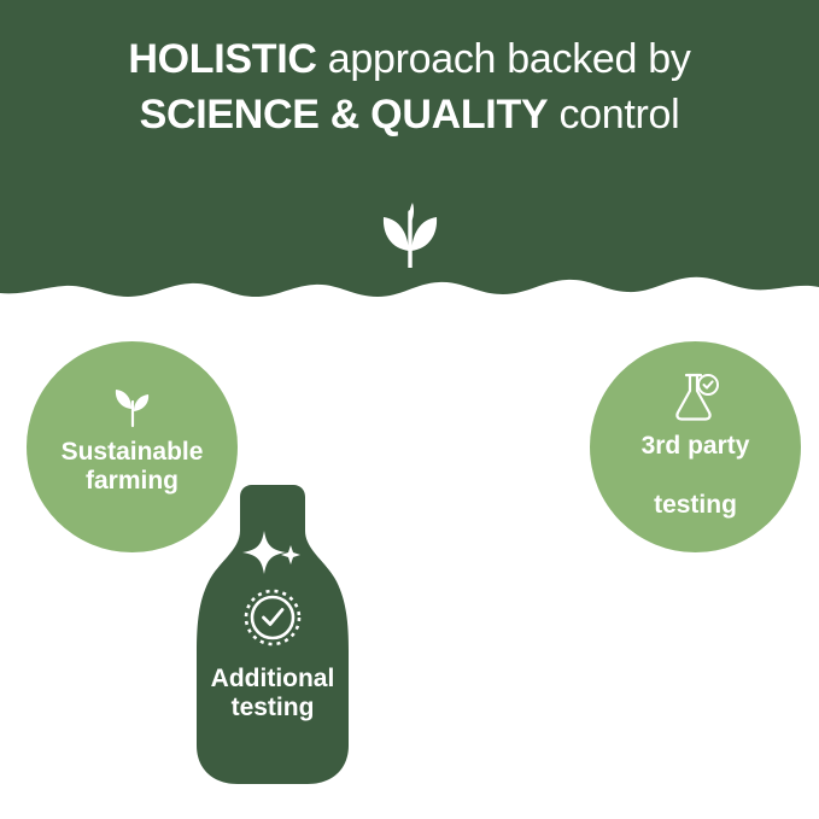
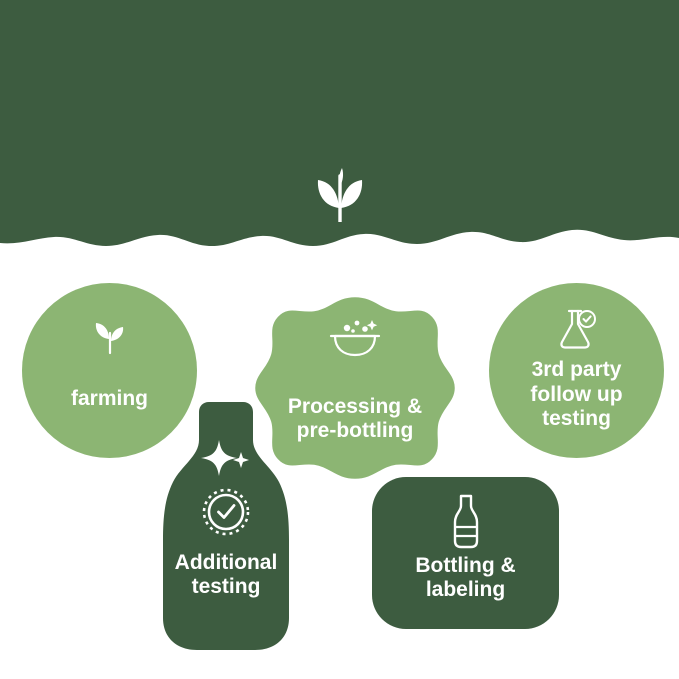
- HOLISTIC approach backed by
- SCIENCE & QUALITY control
- Sustainable
  farming
+ Processing &
+ pre-bottling
  3rd party
+ follow up
  testing
  Additional
  testing
+ Bottling &
+ labeling
